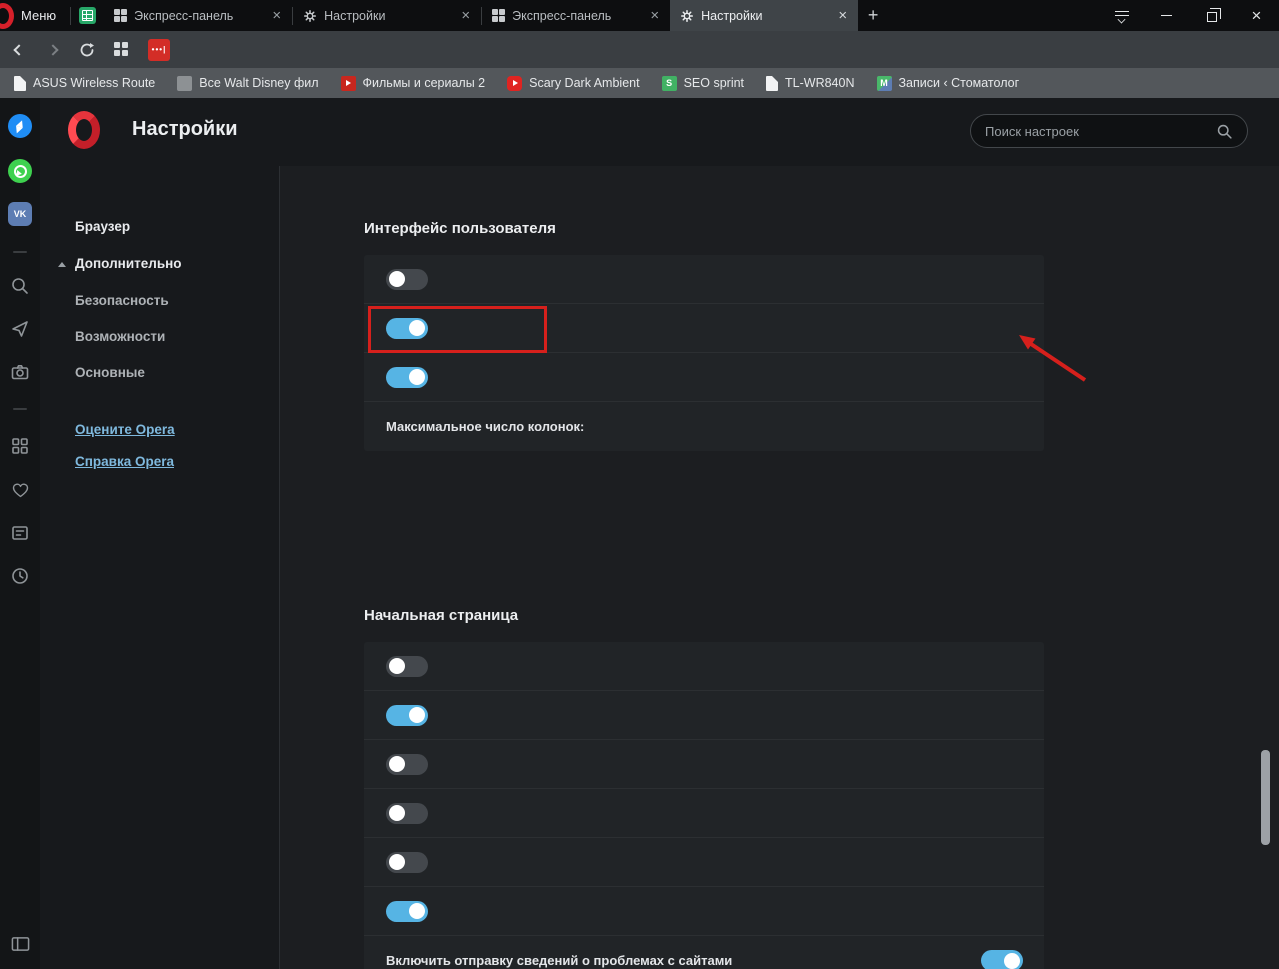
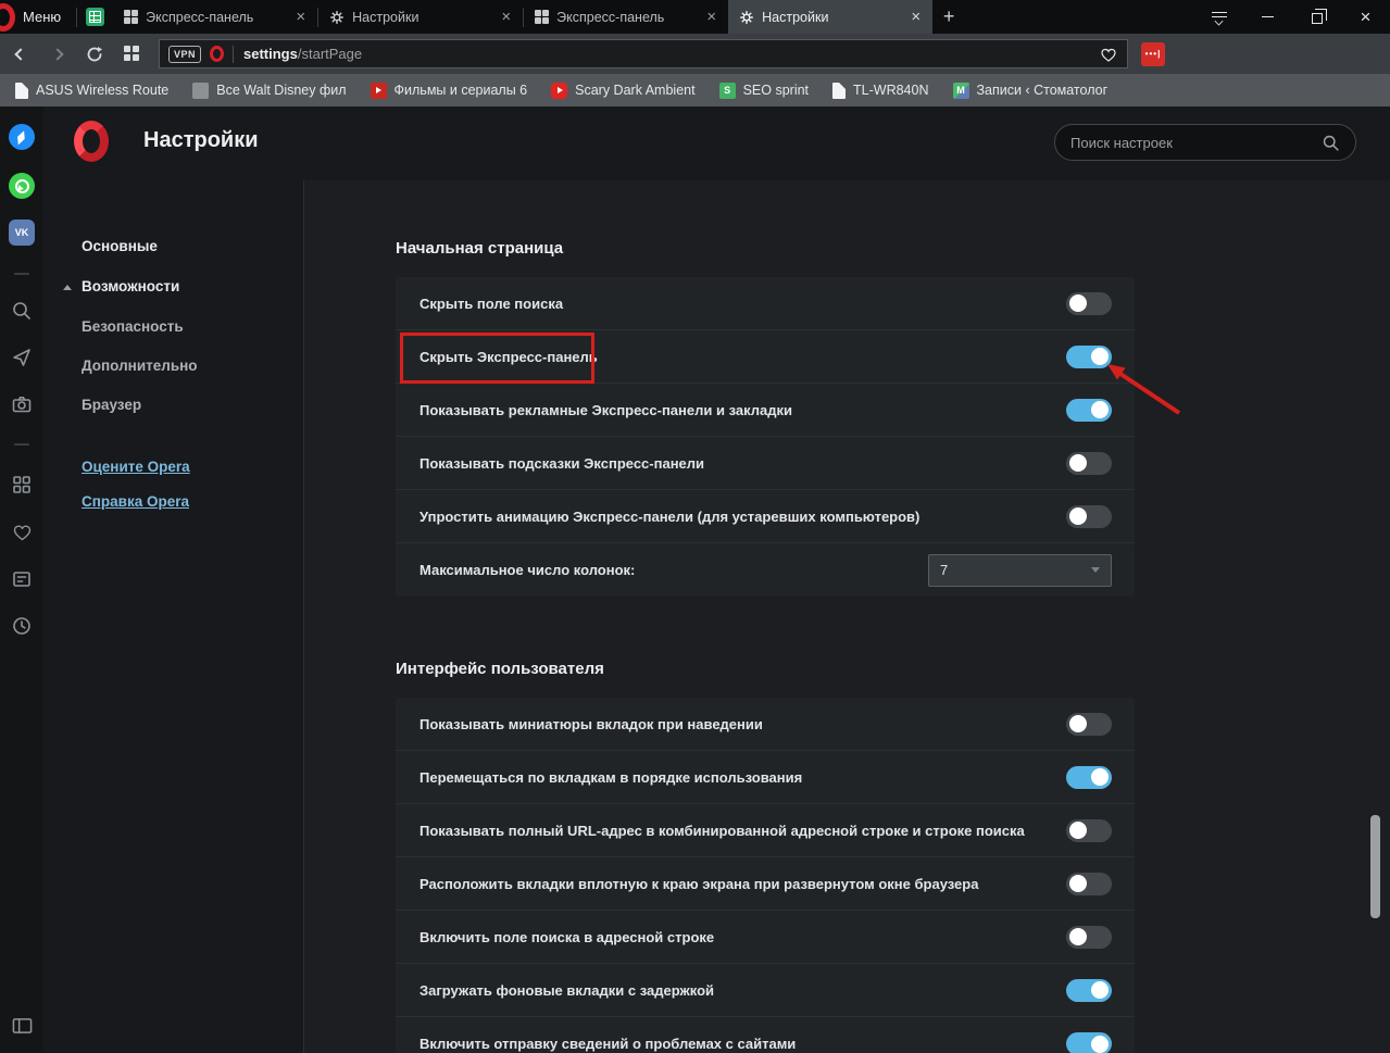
  Меню
  Экспресс-панель
  ×
  Настройки
  ×
  Экспресс-панель
  ×
  Настройки
  ×
  +
  ×
+ VPN
+ settings
+ /startPage
  •••|
  ASUS Wireless Route
  Все Walt Disney фил
- Фильмы и сериалы 2
+ Фильмы и сериалы 6
  Scary Dark Ambient
  S
  SEO sprint
  TL-WR840N
  M
  Записи ‹ Стоматолог
  VK
  Настройки
  Поиск настроек
- Браузер
+ Основные
- Дополнительно
+ Возможности
  Безопасность
- Возможности
+ Дополнительно
- Основные
+ Браузер
  Оцените Opera
  Справка Opera
- Интерфейс пользователя
+ Начальная страница
+ Скрыть поле поиска
+ Скрыть Экспресс-панель
+ Показывать рекламные Экспресс-панели и закладки
+ Показывать подсказки Экспресс-панели
+ Упростить анимацию Экспресс-панели (для устаревших компьютеров)
  Максимальное число колонок:
+ 7
- Начальная страница
+ Интерфейс пользователя
+ Показывать миниатюры вкладок при наведении
+ Перемещаться по вкладкам в порядке использования
+ Показывать полный URL-адрес в комбинированной адресной строке и строке поиска
+ Расположить вкладки вплотную к краю экрана при развернутом окне браузера
+ Включить поле поиска в адресной строке
+ Загружать фоновые вкладки с задержкой
  Включить отправку сведений о проблемах с сайтами
